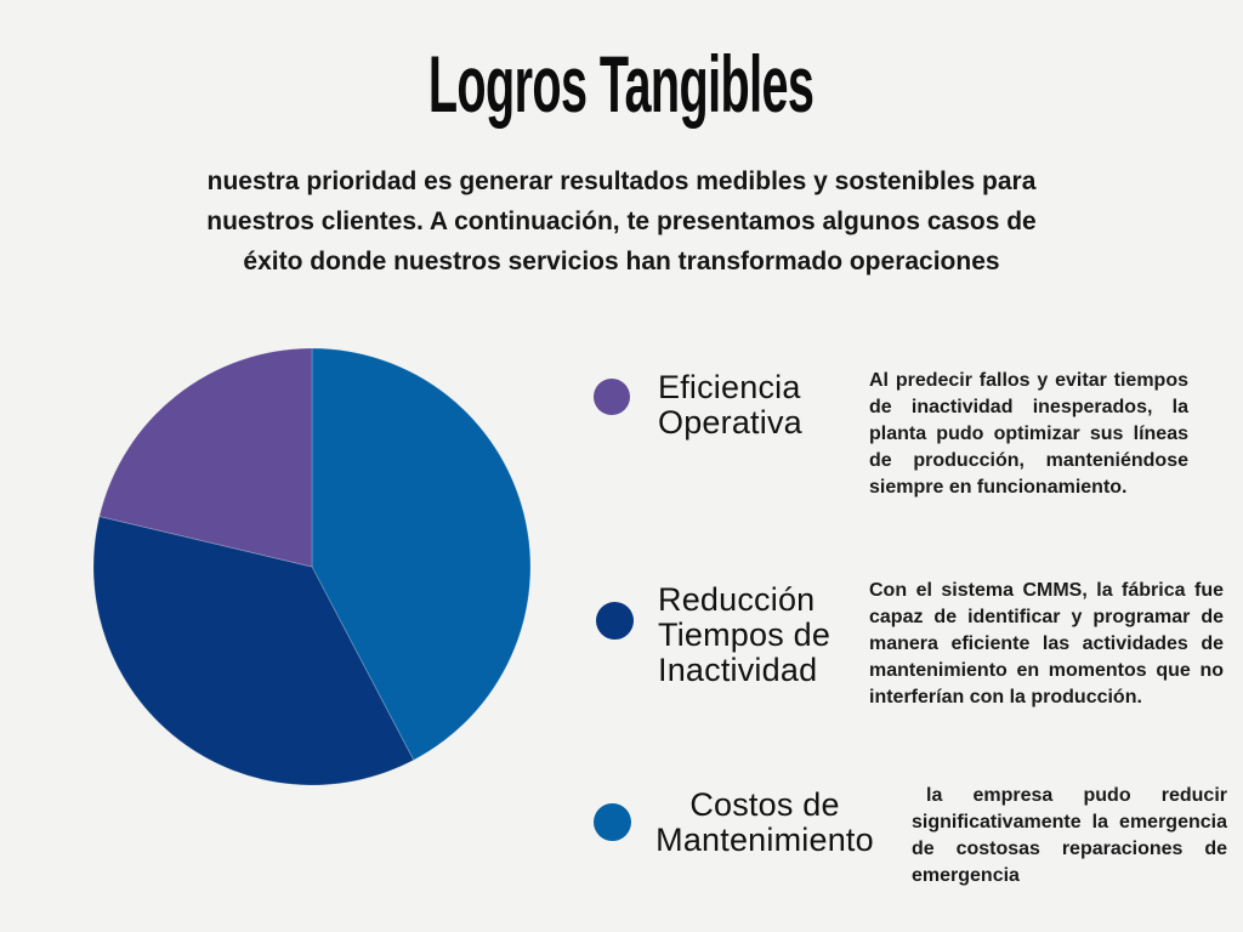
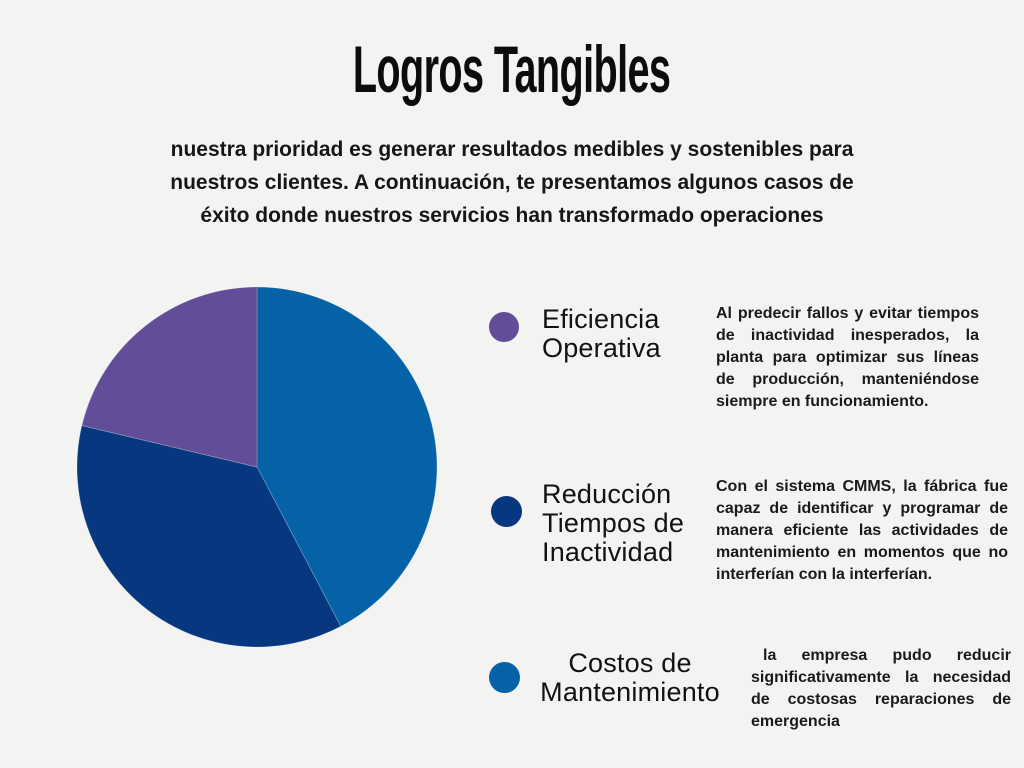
  Logros Tangibles
  nuestra prioridad es generar resultados medibles y sostenibles para
  nuestros clientes. A continuación, te presentamos algunos casos de
  éxito donde nuestros servicios han transformado operaciones
  Eficiencia
  Operativa
- Al predecir fallos y evitar tiempos de inactividad inesperados, la planta pudo optimizar sus líneas de producción, manteniéndose siempre en funcionamiento.
+ Al predecir fallos y evitar tiempos de inactividad inesperados, la planta para optimizar sus líneas de producción, manteniéndose siempre en funcionamiento.
  Reducción
  Tiempos de
  Inactividad
- Con el sistema CMMS, la fábrica fue capaz de identificar y programar de manera eficiente las actividades de mantenimiento en momentos que no interferían con la producción.
+ Con el sistema CMMS, la fábrica fue capaz de identificar y programar de manera eficiente las actividades de mantenimiento en momentos que no interferían con la interferían.
  Costos de
  Mantenimiento
- la empresa pudo reducir significativamente la emergencia de costosas reparaciones de emergencia
+ la empresa pudo reducir significativamente la necesidad de costosas reparaciones de emergencia
